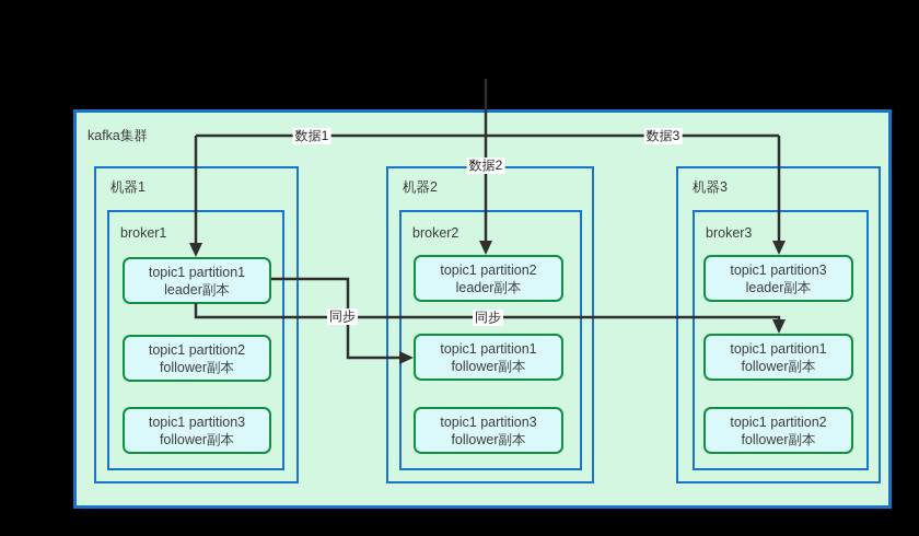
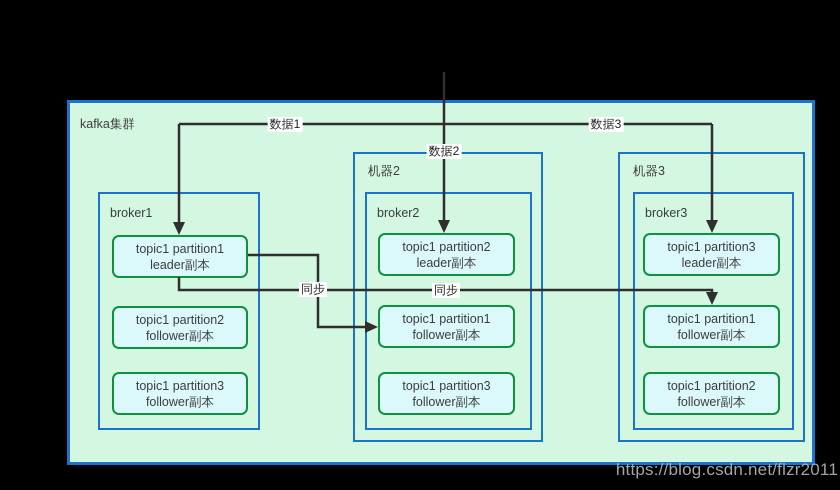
  kafka集群
- 机器1
  broker1
  topic1 partition1
  leader副本
  topic1 partition2
  follower副本
  topic1 partition3
  follower副本
  机器2
  broker2
  topic1 partition2
  leader副本
  topic1 partition1
  follower副本
  topic1 partition3
  follower副本
  机器3
  broker3
  topic1 partition3
  leader副本
  topic1 partition1
  follower副本
  topic1 partition2
  follower副本
  数据1
  数据2
  数据3
  同步
  同步
+ https://blog.csdn.net/flzr2011
